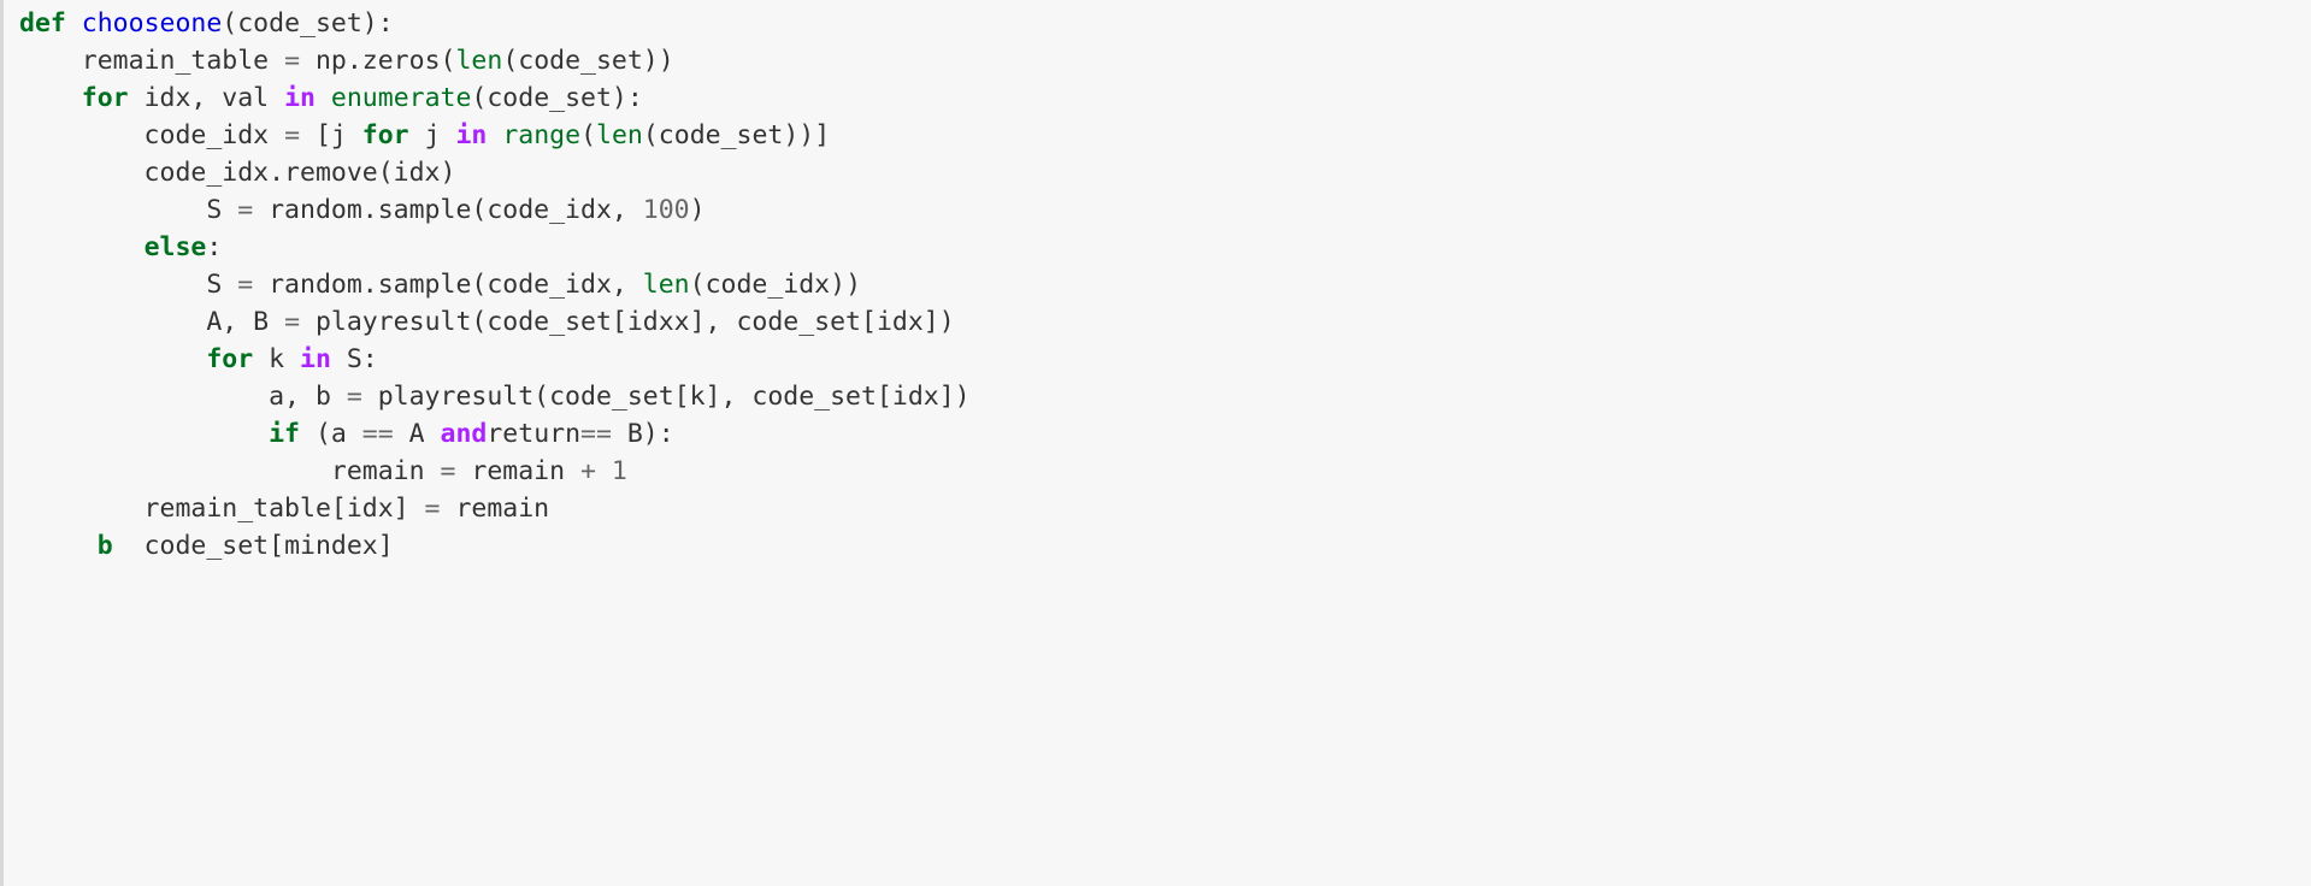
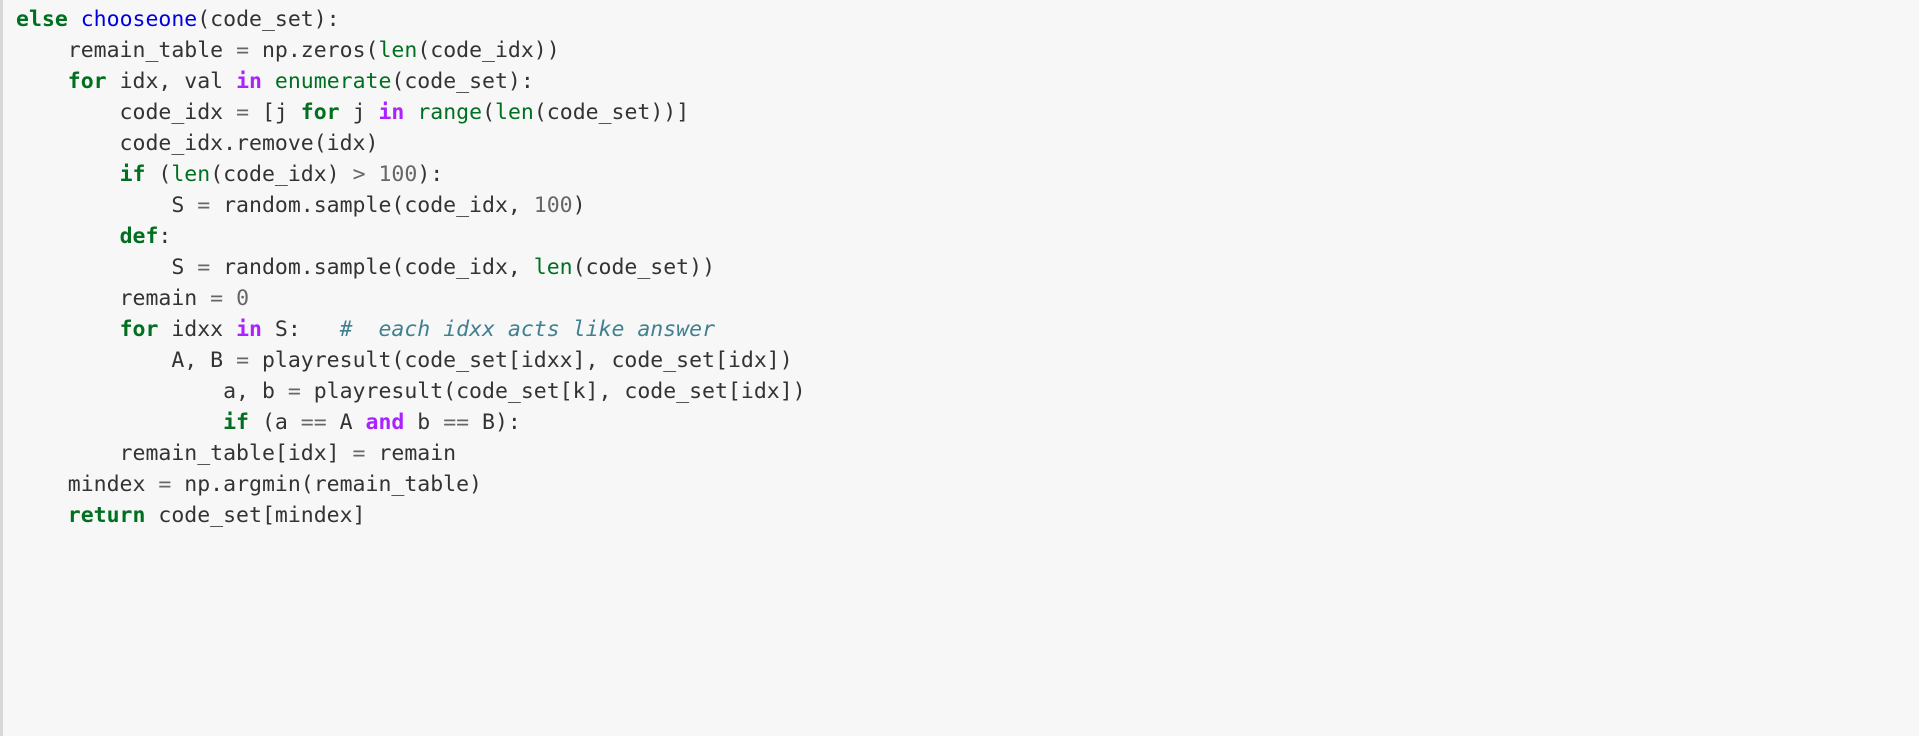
- def chooseone(code_set):
+ else chooseone(code_set):
- remain_table = np.zeros(len(code_set))
+ remain_table = np.zeros(len(code_idx))
  for idx, val in enumerate(code_set):
  code_idx = [j for j in range(len(code_set))]
  code_idx.remove(idx)
+ if (len(code_idx) > 100):
  S = random.sample(code_idx, 100)
- else:
+ def:
- S = random.sample(code_idx, len(code_idx))
+ S = random.sample(code_idx, len(code_set))
+ remain = 0
+ for idxx in S: # each idxx acts like answer
  A, B = playresult(code_set[idxx], code_set[idx])
- for k in S:
  a, b = playresult(code_set[k], code_set[idx])
- if (a == A andreturn== B):
+ if (a == A and b == B):
- remain = remain + 1
  remain_table[idx] = remain
+ mindex = np.argmin(remain_table)
- b code_set[mindex]
+ return code_set[mindex]
